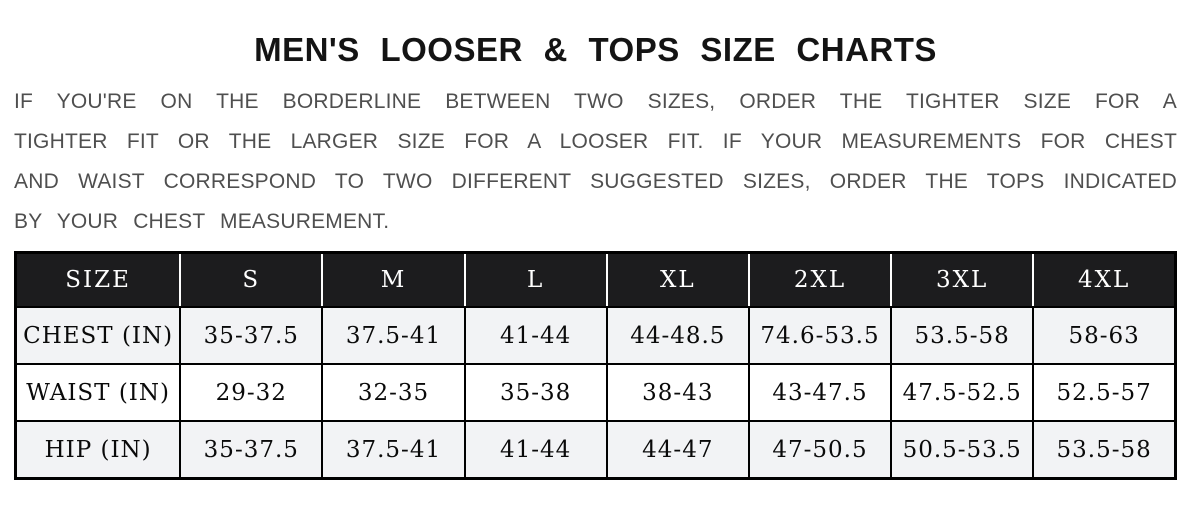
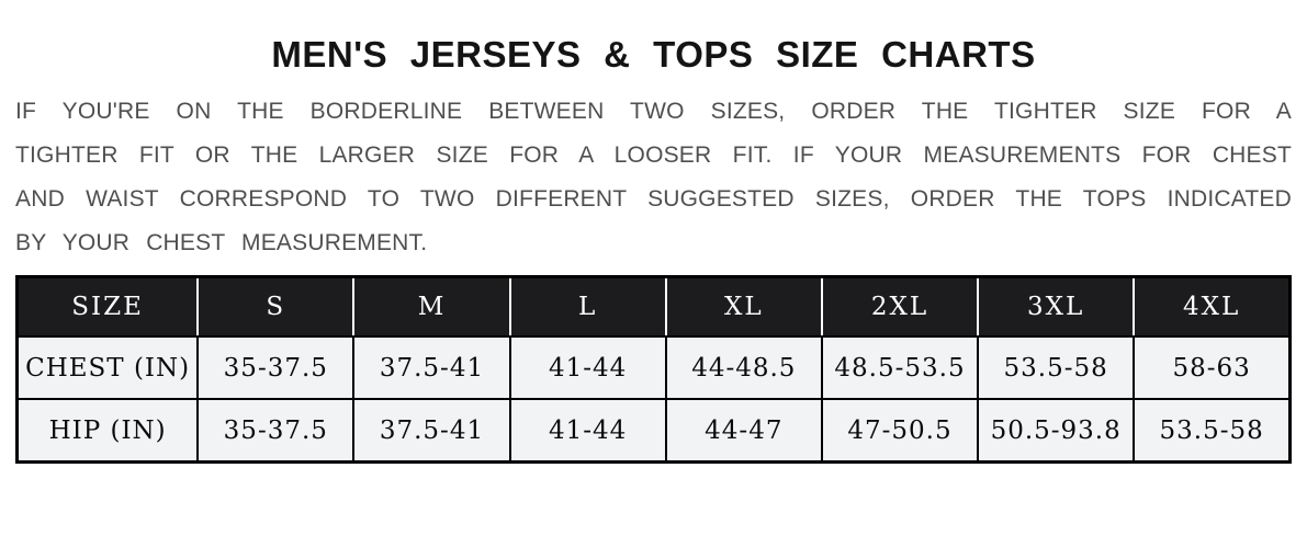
- MEN'S LOOSER & TOPS SIZE CHARTS
+ MEN'S JERSEYS & TOPS SIZE CHARTS
  IF YOU'RE ON THE BORDERLINE BETWEEN TWO SIZES, ORDER THE TIGHTER SIZE FOR A
  TIGHTER FIT OR THE LARGER SIZE FOR A LOOSER FIT. IF YOUR MEASUREMENTS FOR CHEST
  AND WAIST CORRESPOND TO TWO DIFFERENT SUGGESTED SIZES, ORDER THE TOPS INDICATED
  BY YOUR CHEST MEASUREMENT.
  SIZE	S	M	L	XL	2XL	3XL	4XL
- CHEST (IN)	35-37.5	37.5-41	41-44	44-48.5	74.6-53.5	53.5-58	58-63
+ CHEST (IN)	35-37.5	37.5-41	41-44	44-48.5	48.5-53.5	53.5-58	58-63
- WAIST (IN)	29-32	32-35	35-38	38-43	43-47.5	47.5-52.5	52.5-57
- HIP (IN)	35-37.5	37.5-41	41-44	44-47	47-50.5	50.5-53.5	53.5-58
+ HIP (IN)	35-37.5	37.5-41	41-44	44-47	47-50.5	50.5-93.8	53.5-58
